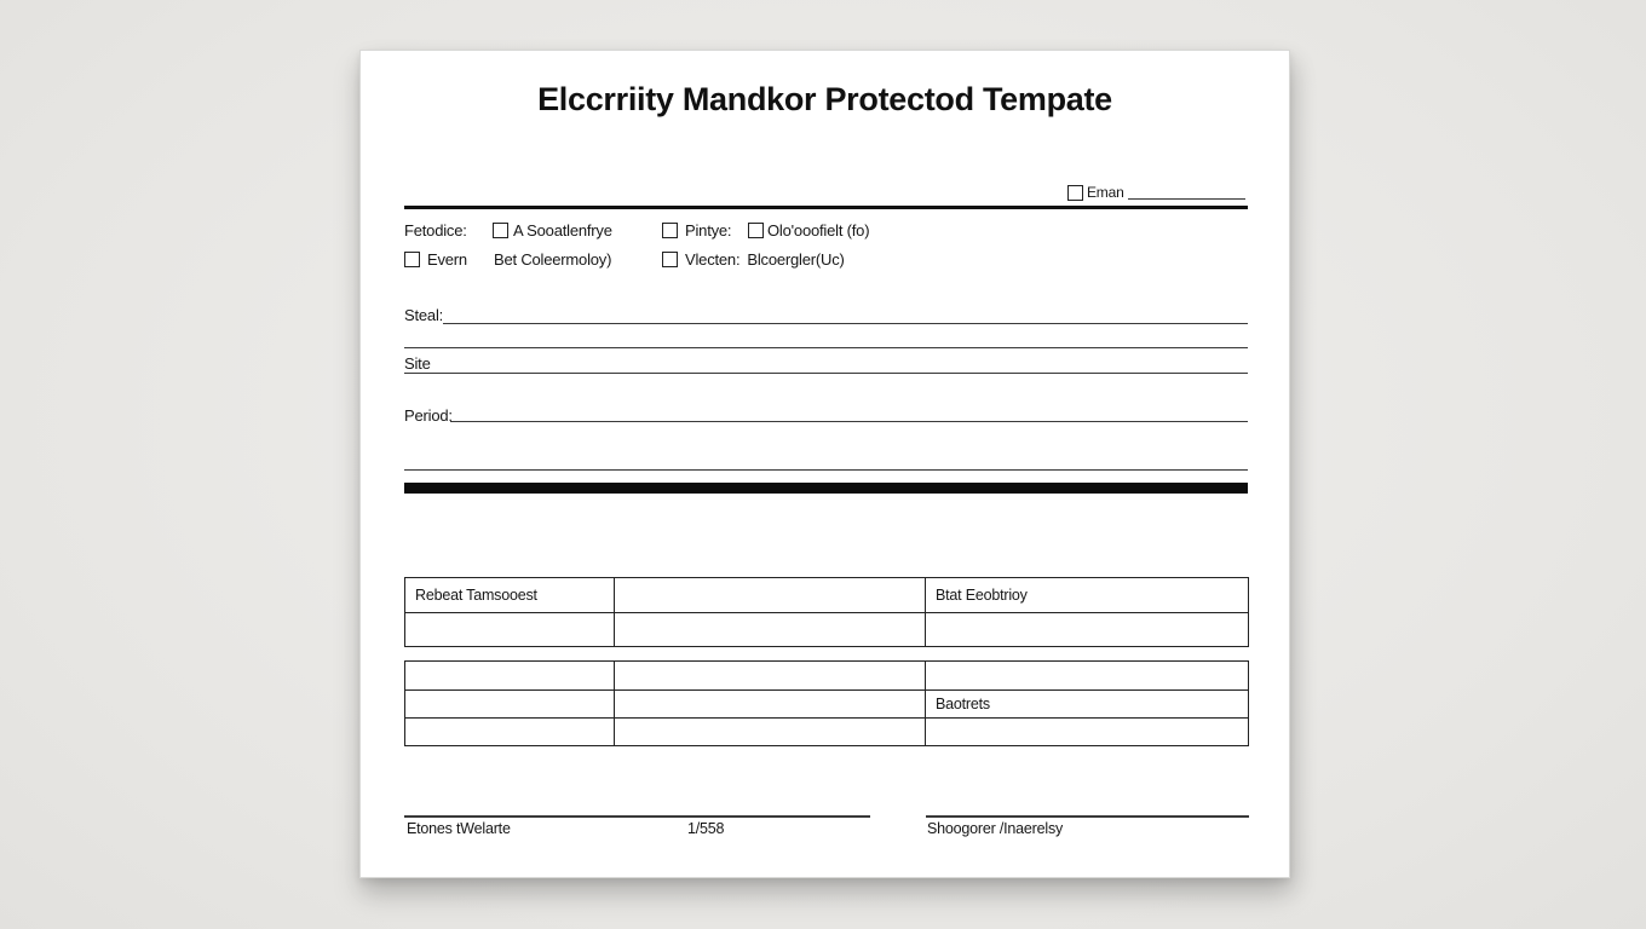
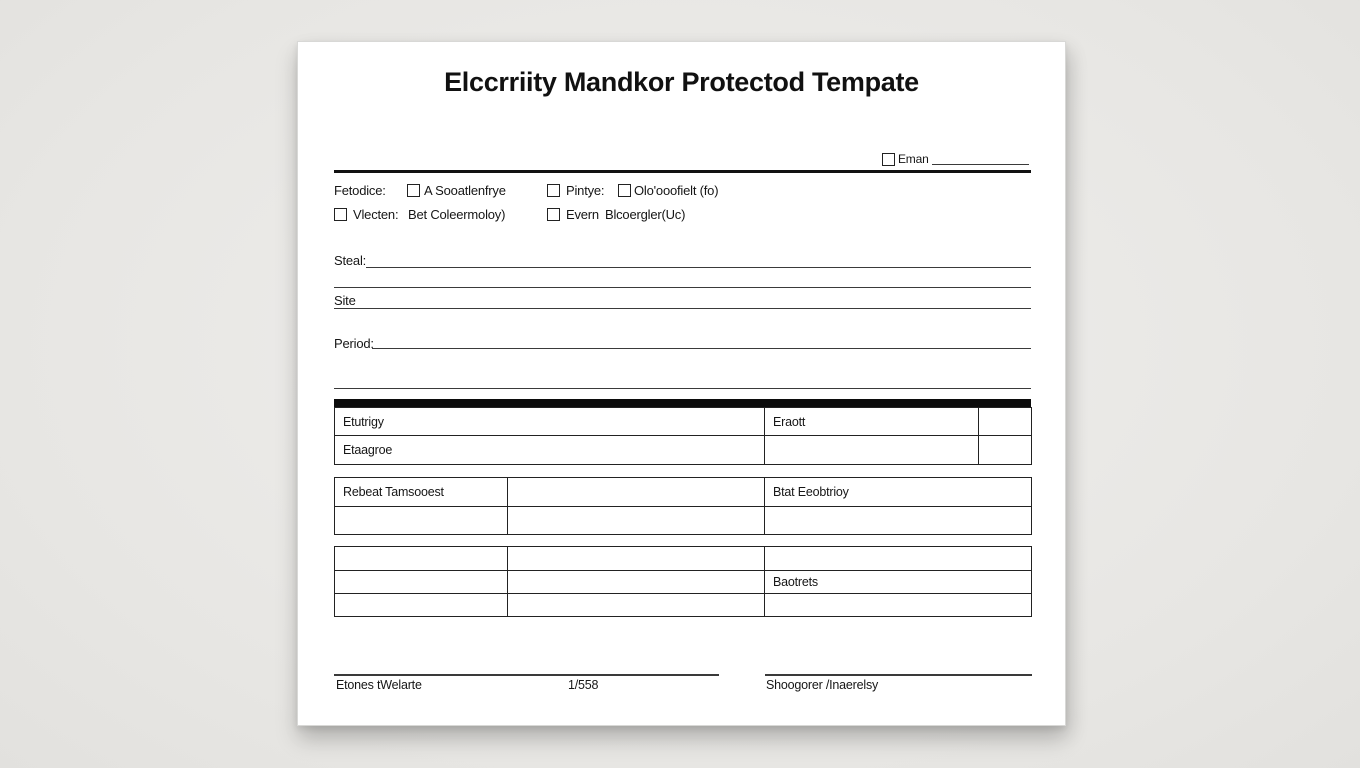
  Elccrriity Mandkor Protectod Tempate
  Eman
  Fetodice:
  A Sooatlenfrye
  Pintye:
  Olo'ooofielt (fo)
- Evern
+ Vlecten:
  Bet Coleermoloy)
- Vlecten:
+ Evern
  Blcoergler(Uc)
  Steal:
  Site
  Period:
+ Etutrigy	Eraott
+ Etaagroe
  Rebeat Tamsooest		Btat Eeobtrioy
  		Baotrets
  Etones tWelarte
  1/558
  Shoogorer /Inaerelsy
